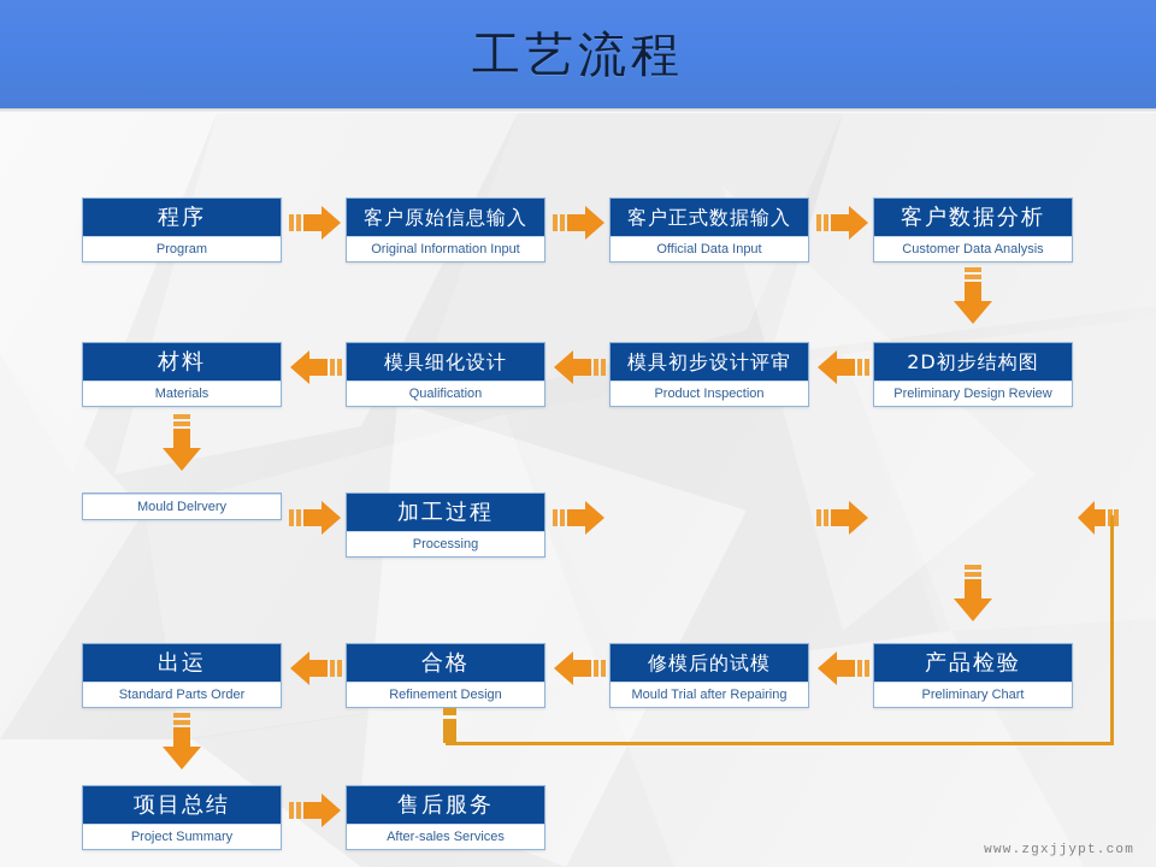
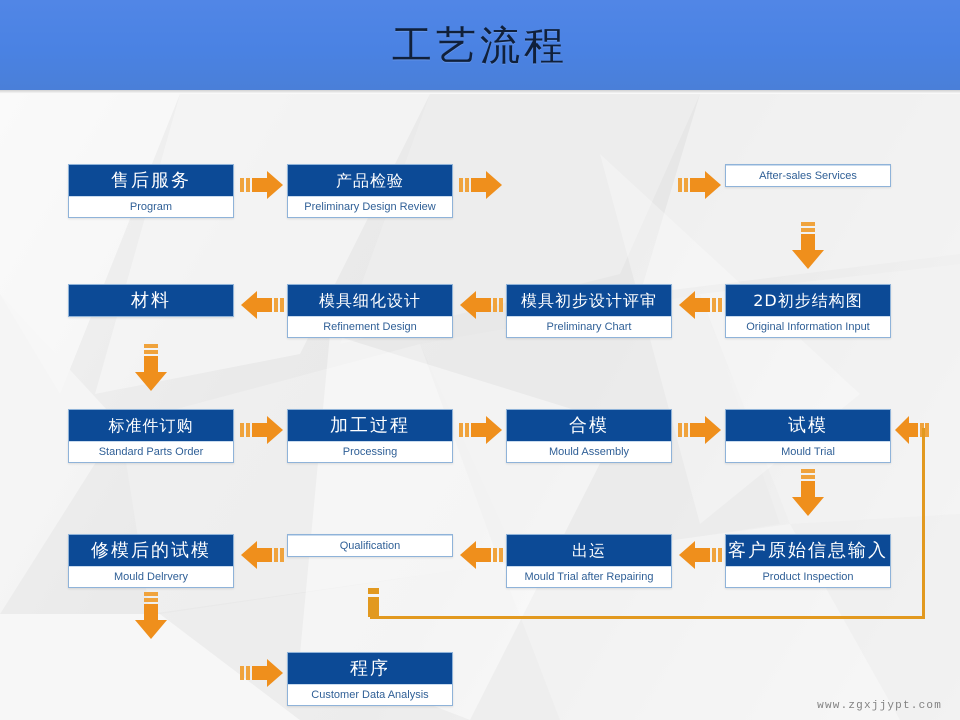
  工艺流程
- 程序
+ 售后服务
  Program
- 客户原始信息输入
+ 产品检验
- Original Information Input
+ Preliminary Design Review
- 客户正式数据输入
- Official Data Input
- 客户数据分析
- Customer Data Analysis
+ After-sales Services
  材料
- Materials
  模具细化设计
- Qualification
+ Refinement Design
  模具初步设计评审
- Product Inspection
+ Preliminary Chart
  2D初步结构图
- Preliminary Design Review
+ Original Information Input
+ 标准件订购
- Mould Delrvery
+ Standard Parts Order
  加工过程
  Processing
+ 合模
+ Mould Assembly
+ 试模
+ Mould Trial
- 出运
+ 修模后的试模
- Standard Parts Order
+ Mould Delrvery
- 合格
- Refinement Design
+ Qualification
- 修模后的试模
+ 出运
  Mould Trial after Repairing
- 产品检验
+ 客户原始信息输入
- Preliminary Chart
+ Product Inspection
- 项目总结
- Project Summary
- 售后服务
+ 程序
- After-sales Services
+ Customer Data Analysis
  www.zgxjjypt.com
